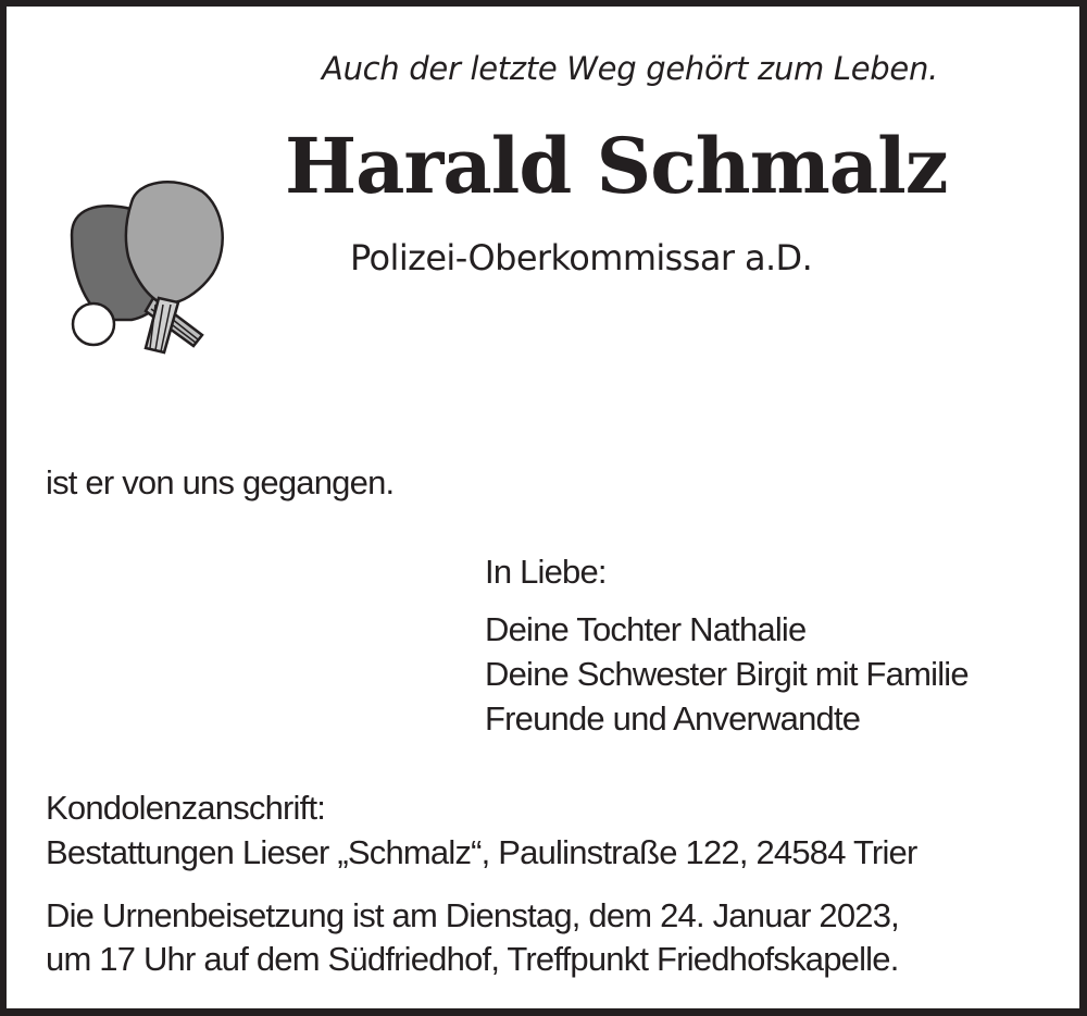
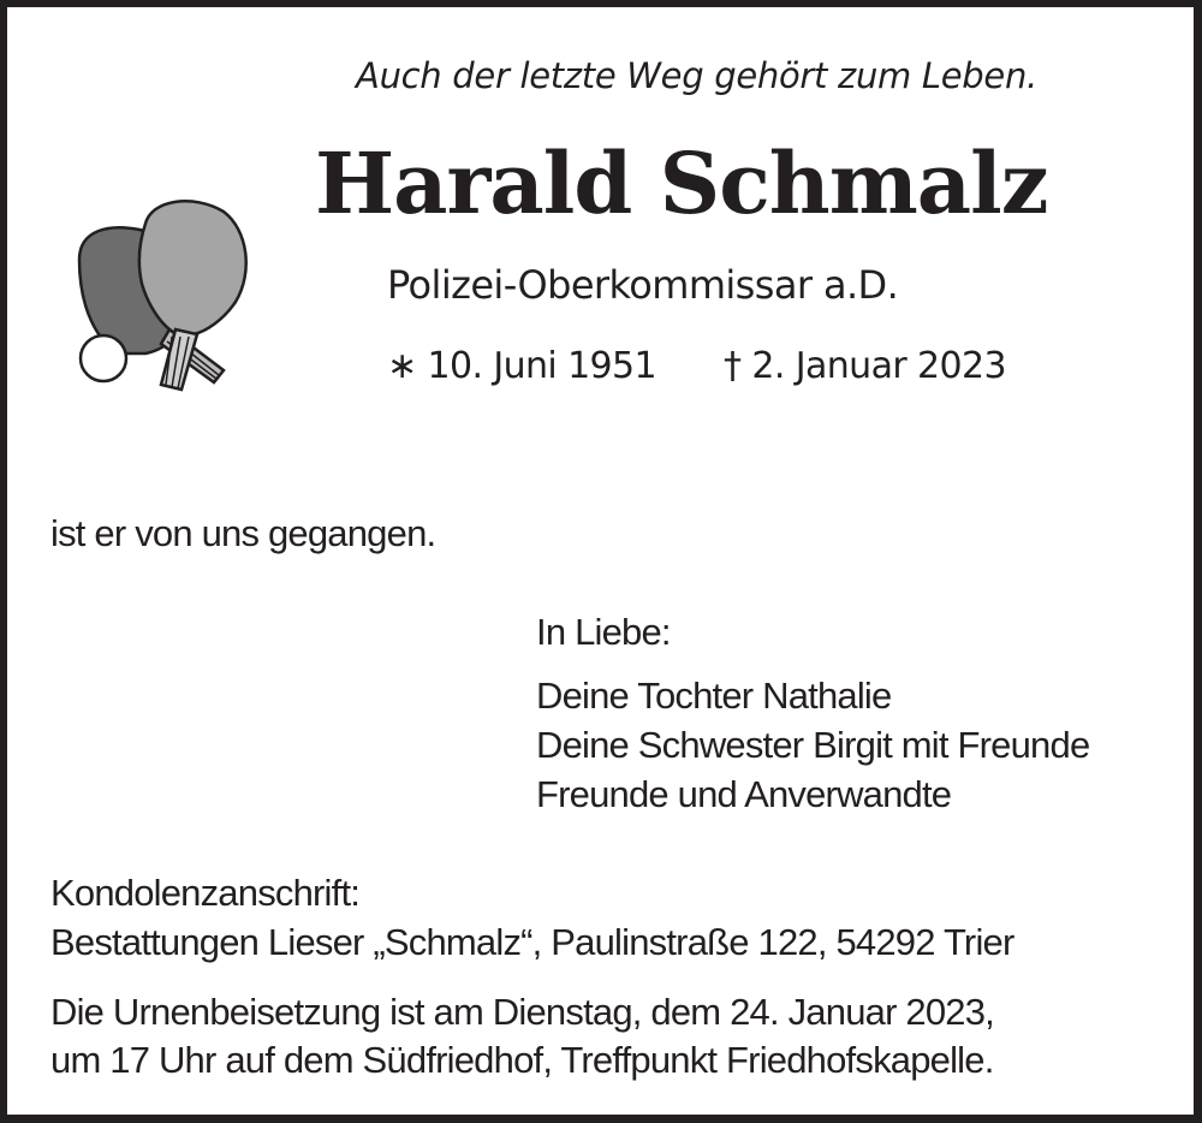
  Auch der letzte Weg gehört zum Leben.
  Harald Schmalz
  Polizei-Oberkommissar a.D.
+ ∗ 10. Juni 1951 † 2. Januar 2023
  ist er von uns gegangen.
  In Liebe:
  Deine Tochter Nathalie
- Deine Schwester Birgit mit Familie
+ Deine Schwester Birgit mit Freunde
  Freunde und Anverwandte
  Kondolenzanschrift:
- Bestattungen Lieser „Schmalz“, Paulinstraße 122, 24584 Trier
+ Bestattungen Lieser „Schmalz“, Paulinstraße 122, 54292 Trier
  Die Urnenbeisetzung ist am Dienstag, dem 24. Januar 2023,
  um 17 Uhr auf dem Südfriedhof, Treffpunkt Friedhofskapelle.
